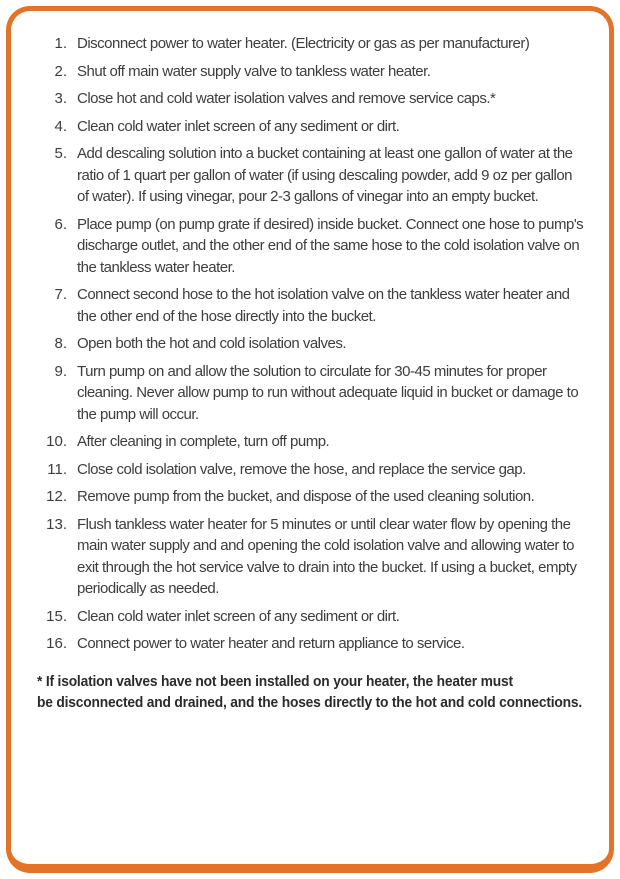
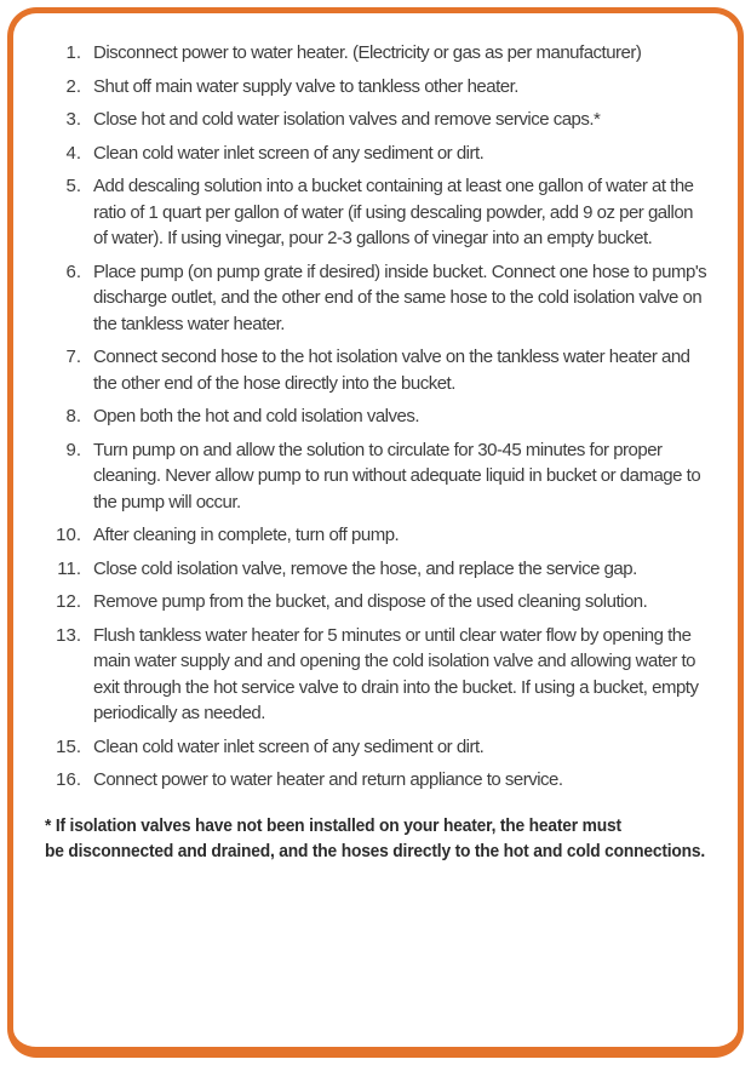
  1.
  Disconnect power to water heater. (Electricity or gas as per manufacturer)
  2.
- Shut off main water supply valve to tankless water heater.
+ Shut off main water supply valve to tankless other heater.
  3.
  Close hot and cold water isolation valves and remove service caps.*
  4.
  Clean cold water inlet screen of any sediment or dirt.
  5.
  Add descaling solution into a bucket containing at least one gallon of water at the ratio of 1 quart per gallon of water (if using descaling powder, add 9 oz per gallon of water). If using vinegar, pour 2-3 gallons of vinegar into an empty bucket.
  6.
  Place pump (on pump grate if desired) inside bucket. Connect one hose to pump's discharge outlet, and the other end of the same hose to the cold isolation valve on the tankless water heater.
  7.
  Connect second hose to the hot isolation valve on the tankless water heater and the other end of the hose directly into the bucket.
  8.
  Open both the hot and cold isolation valves.
  9.
  Turn pump on and allow the solution to circulate for 30-45 minutes for proper cleaning. Never allow pump to run without adequate liquid in bucket or damage to the pump will occur.
  10.
  After cleaning in complete, turn off pump.
  11.
  Close cold isolation valve, remove the hose, and replace the service gap.
  12.
  Remove pump from the bucket, and dispose of the used cleaning solution.
  13.
  Flush tankless water heater for 5 minutes or until clear water flow by opening the main water supply and and opening the cold isolation valve and allowing water to exit through the hot service valve to drain into the bucket. If using a bucket, empty periodically as needed.
  15.
  Clean cold water inlet screen of any sediment or dirt.
  16.
  Connect power to water heater and return appliance to service.
  * If isolation valves have not been installed on your heater, the heater must
  be disconnected and drained, and the hoses directly to the hot and cold connections.
